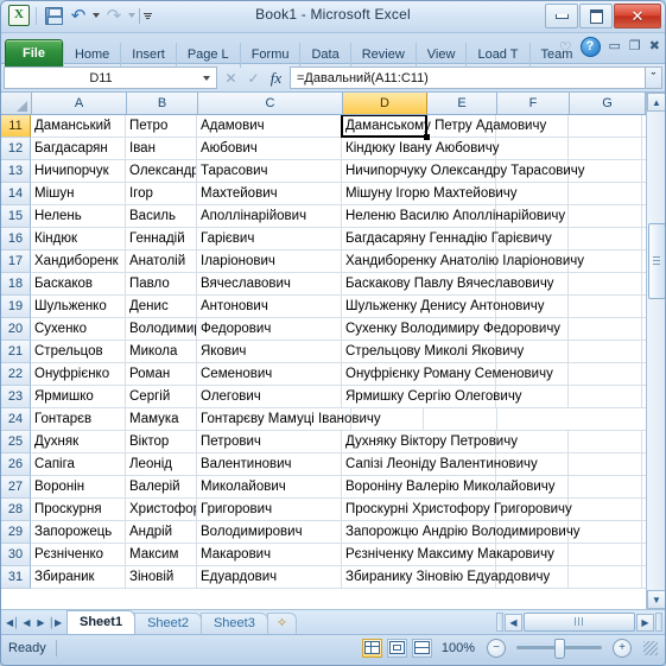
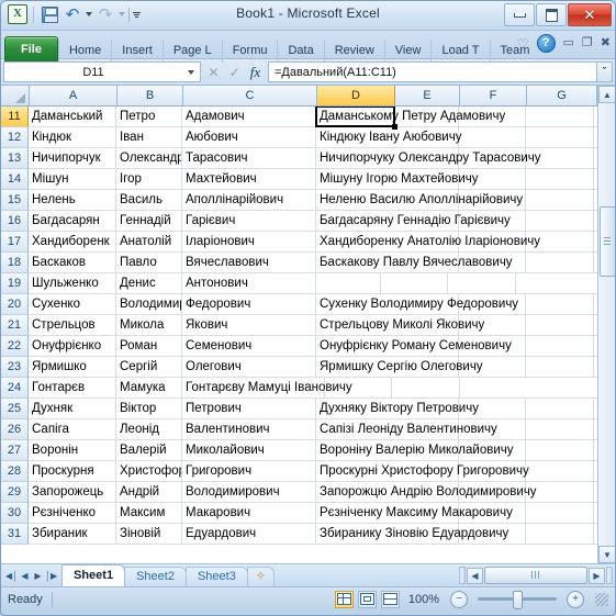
  X
  ↶
  ↷
  Book1 - Microsoft Excel
  ✕
  File
  Home
  Insert
  Page L
  Formu
  Data
  Review
  View
  Load T
  Team
  ♡
  ?
  ▭
  ❐
  ✖
  D11
  ✕
  ✓
  fx
  =Давальний(A11:C11)
  ˇ
  A
  B
  C
  D
  E
  F
  G
  11
  12
  13
  14
  15
  16
  17
  18
  19
  20
  21
  22
  23
  24
  25
  26
  27
  28
  29
  30
  31
  Даманський
  Петро
  Адамович
  Даманському Петру Адамовичу
- Багдасарян
+ Кіндюк
  Іван
  Аюбович
  Кіндюку Івану Аюбовичу
  Ничипорчук
  Олександр
  Тарасович
  Ничипорчуку Олександру Тарасовичу
  Мішун
  Ігор
  Махтейович
  Мішуну Ігорю Махтейовичу
  Нелень
  Василь
  Аполлінарійович
  Неленю Василю Аполлінарійовичу
- Кіндюк
+ Багдасарян
  Геннадій
  Гарієвич
  Багдасаряну Геннадію Гарієвичу
  Хандиборенк
  Анатолій
  Іларіонович
  Хандиборенку Анатолію Іларіоновичу
  Баскаков
  Павло
  Вячеславович
  Баскакову Павлу Вячеславовичу
  Шульженко
  Денис
  Антонович
- Шульженку Денису Антоновичу
  Сухенко
  Володими
  Федорович
  Сухенку Володимиру Федоровичу
  Стрельцов
  Микола
  Якович
  Стрельцову Миколі Яковичу
  Онуфрієнко
  Роман
  Семенович
  Онуфрієнку Роману Семеновичу
  Ярмишко
  Сергій
  Олегович
  Ярмишку Сергію Олеговичу
  Гонтарєв
  Мамука
  Гонтарєву Мамуці Івановичу
  Духняк
  Віктор
  Петрович
  Духняку Віктору Петровичу
  Сапіга
  Леонід
  Валентинович
  Сапізі Леоніду Валентиновичу
  Воронін
  Валерій
  Миколайович
  Вороніну Валерію Миколайовичу
  Проскурня
  Христофо
  Григорович
  Проскурні Христофору Григоровичу
  Запорожець
  Андрій
  Володимирович
  Запорожцю Андрію Володимировичу
  Рєзніченко
  Максим
  Макарович
  Рєзніченку Максиму Макаровичу
  Збираник
  Зіновій
  Едуардович
  Збиранику Зіновію Едуардовичу
  ▲
  ▼
  ◀│
  ◀
  ▶
  │▶
  Sheet1
  Sheet2
  Sheet3
  ✧
  ◀
  ▶
  Ready
  100%
  −
  +
